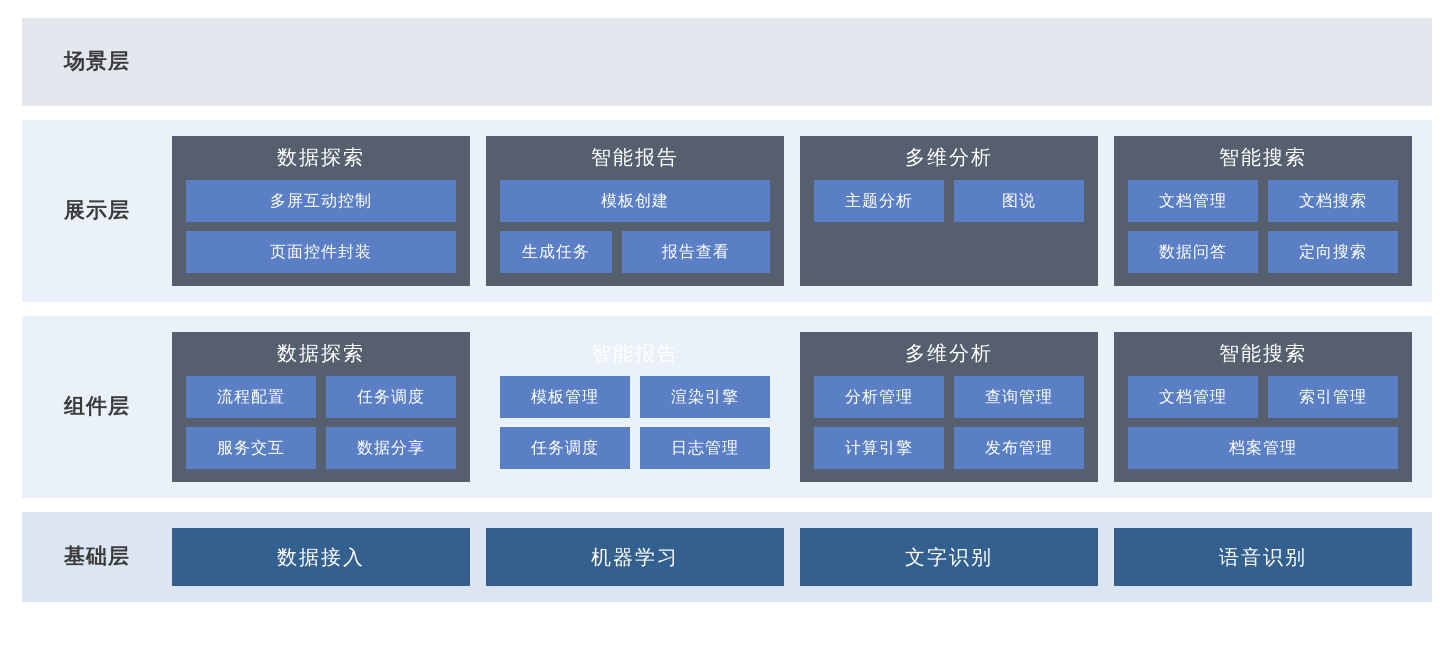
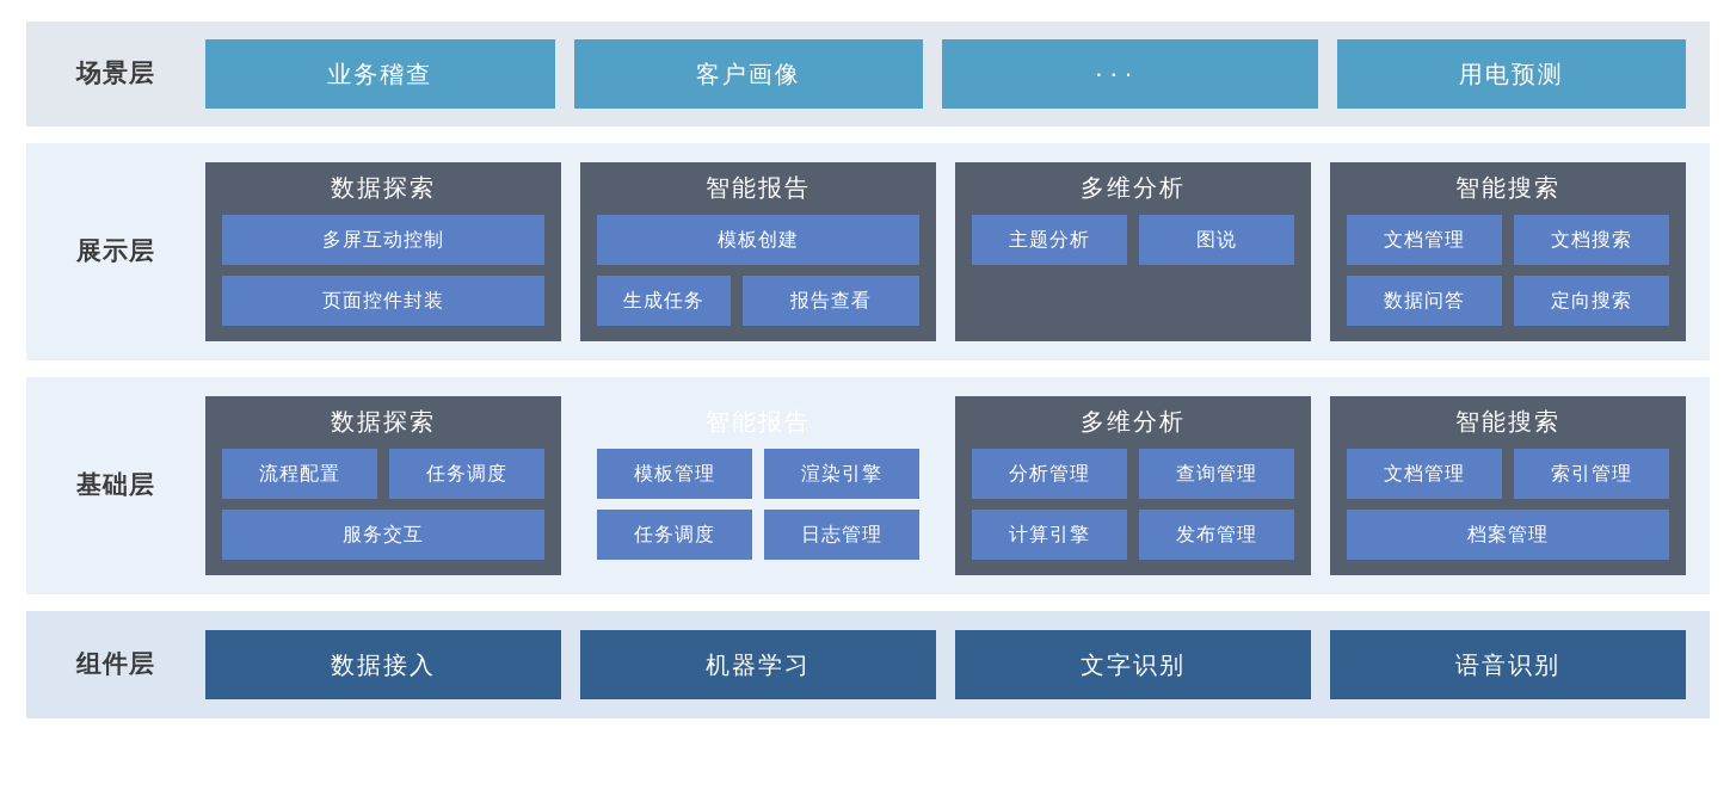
  场景层
+ 业务稽查
+ 客户画像
+ ···
+ 用电预测
  展示层
  数据探索
  多屏互动控制
  页面控件封装
  智能报告
  模板创建
  生成任务
  报告查看
  多维分析
  主题分析
  图说
  智能搜索
  文档管理
  文档搜索
  数据问答
  定向搜索
- 组件层
+ 基础层
  数据探索
  流程配置
  任务调度
  服务交互
- 数据分享
  模板管理
  渲染引擎
  任务调度
  日志管理
  多维分析
  分析管理
  查询管理
  计算引擎
  发布管理
  智能搜索
  文档管理
  索引管理
  档案管理
- 基础层
+ 组件层
  数据接入
  机器学习
  文字识别
  语音识别
